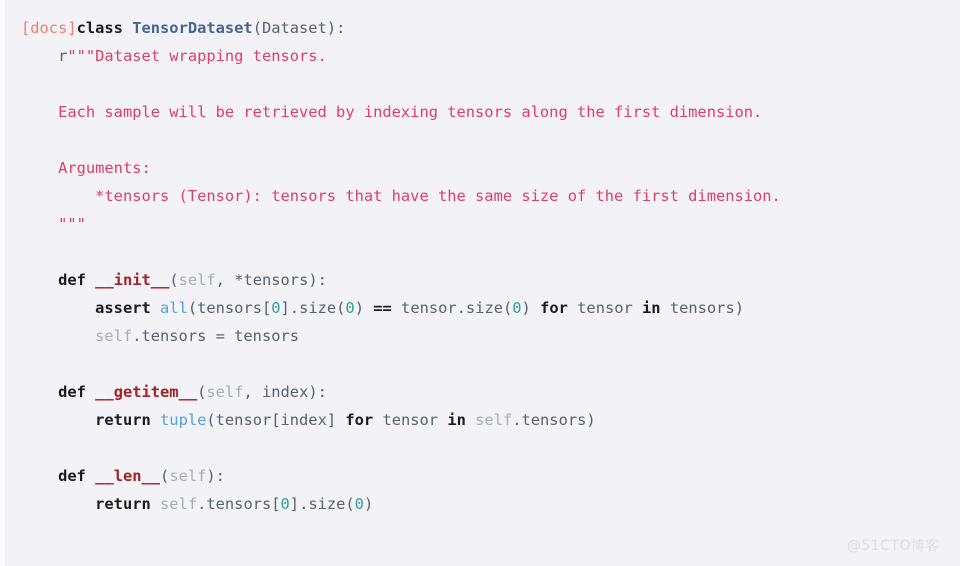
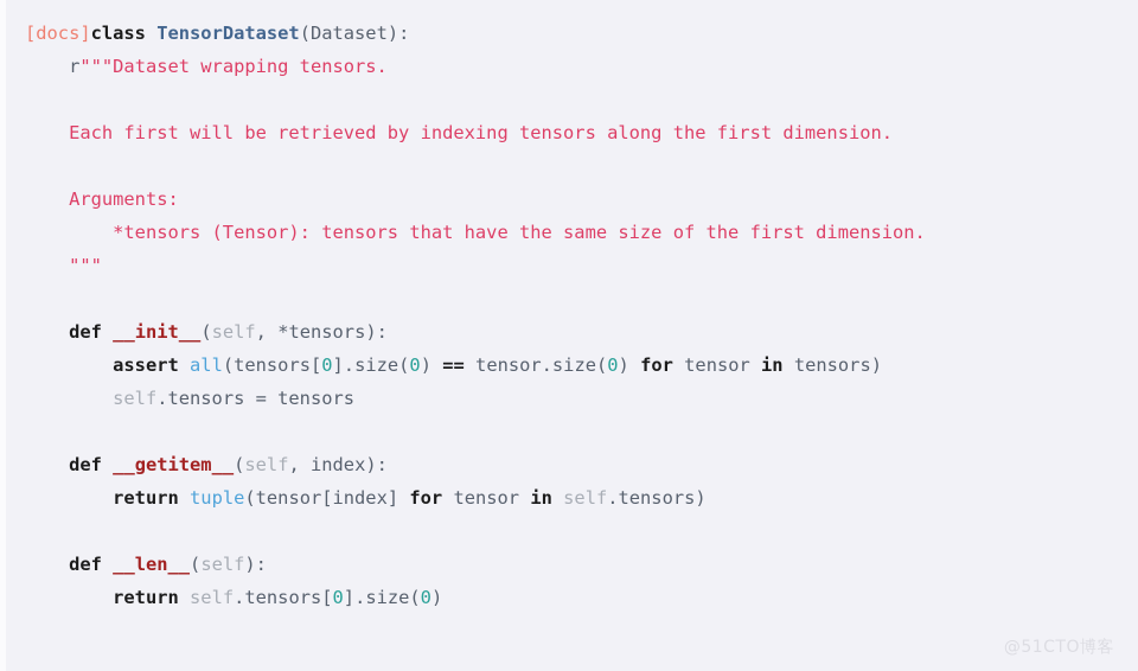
- [docs]class TensorDataset(Dataset): r"""Dataset wrapping tensors. Each sample will be retrieved by indexing tensors along the first dimension. Arguments: *tensors (Tensor): tensors that have the same size of the first dimension. """ def __init__(self, *tensors): assert all(tensors[0].size(0) == tensor.size(0) for tensor in tensors) self.tensors = tensors def __getitem__(self, index): return tuple(tensor[index] for tensor in self.tensors) def __len__(self): return self.tensors[0].size(0)
+ [docs]class TensorDataset(Dataset): r"""Dataset wrapping tensors. Each first will be retrieved by indexing tensors along the first dimension. Arguments: *tensors (Tensor): tensors that have the same size of the first dimension. """ def __init__(self, *tensors): assert all(tensors[0].size(0) == tensor.size(0) for tensor in tensors) self.tensors = tensors def __getitem__(self, index): return tuple(tensor[index] for tensor in self.tensors) def __len__(self): return self.tensors[0].size(0)
